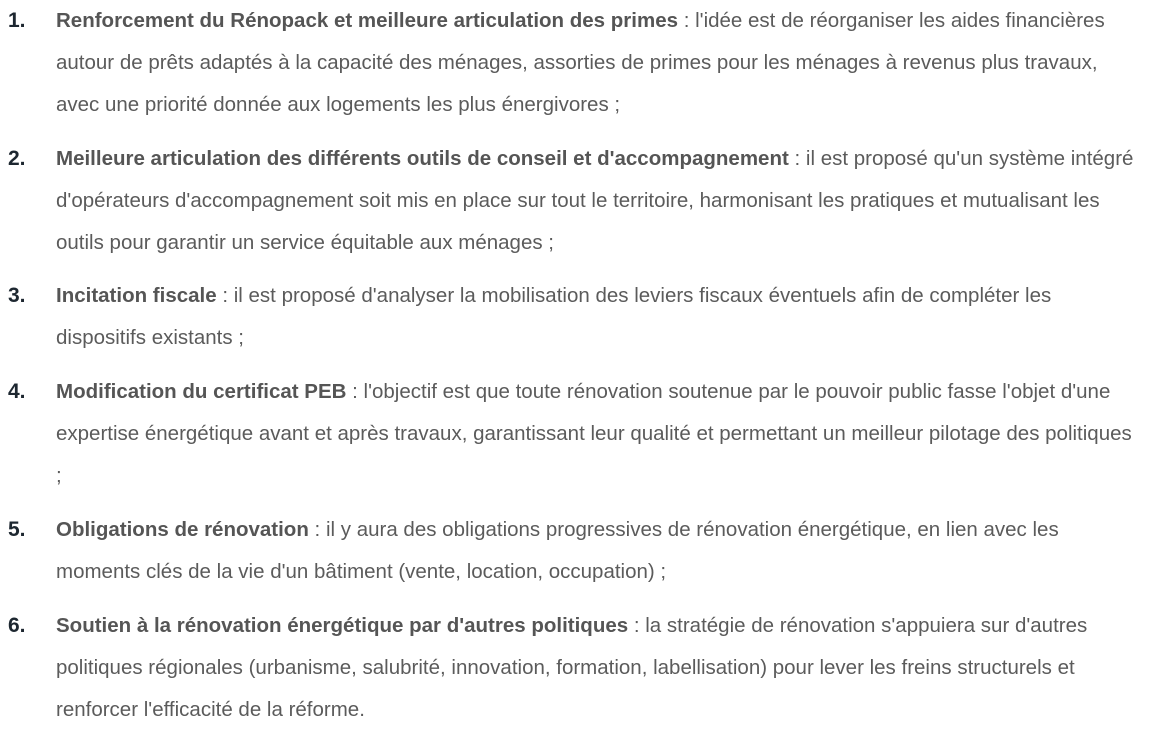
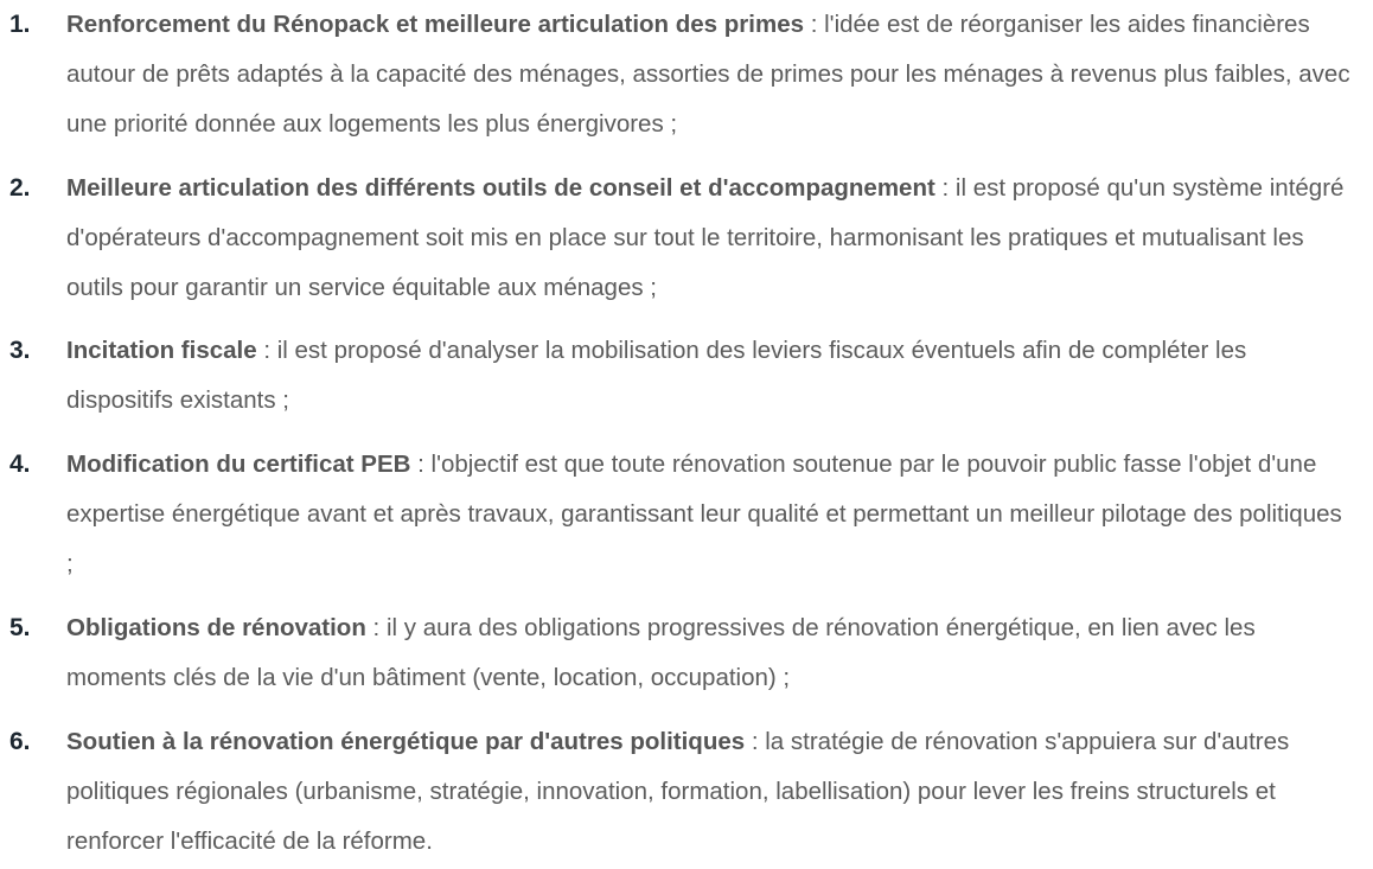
  1.
- Renforcement du Rénopack et meilleure articulation des primes : l'idée est de réorganiser les aides financières autour de prêts adaptés à la capacité des ménages, assorties de primes pour les ménages à revenus plus travaux, avec une priorité donnée aux logements les plus énergivores ;
+ Renforcement du Rénopack et meilleure articulation des primes : l'idée est de réorganiser les aides financières autour de prêts adaptés à la capacité des ménages, assorties de primes pour les ménages à revenus plus faibles, avec une priorité donnée aux logements les plus énergivores ;
  2.
  Meilleure articulation des différents outils de conseil et d'accompagnement : il est proposé qu'un système intégré d'opérateurs d'accompagnement soit mis en place sur tout le territoire, harmonisant les pratiques et mutualisant les outils pour garantir un service équitable aux ménages ;
  3.
  Incitation fiscale : il est proposé d'analyser la mobilisation des leviers fiscaux éventuels afin de compléter les dispositifs existants ;
  4.
  Modification du certificat PEB : l'objectif est que toute rénovation soutenue par le pouvoir public fasse l'objet d'une expertise énergétique avant et après travaux, garantissant leur qualité et permettant un meilleur pilotage des politiques ;
  5.
  Obligations de rénovation : il y aura des obligations progressives de rénovation énergétique, en lien avec les moments clés de la vie d'un bâtiment (vente, location, occupation) ;
  6.
- Soutien à la rénovation énergétique par d'autres politiques : la stratégie de rénovation s'appuiera sur d'autres politiques régionales (urbanisme, salubrité, innovation, formation, labellisation) pour lever les freins structurels et renforcer l'efficacité de la réforme.
+ Soutien à la rénovation énergétique par d'autres politiques : la stratégie de rénovation s'appuiera sur d'autres politiques régionales (urbanisme, stratégie, innovation, formation, labellisation) pour lever les freins structurels et renforcer l'efficacité de la réforme.
